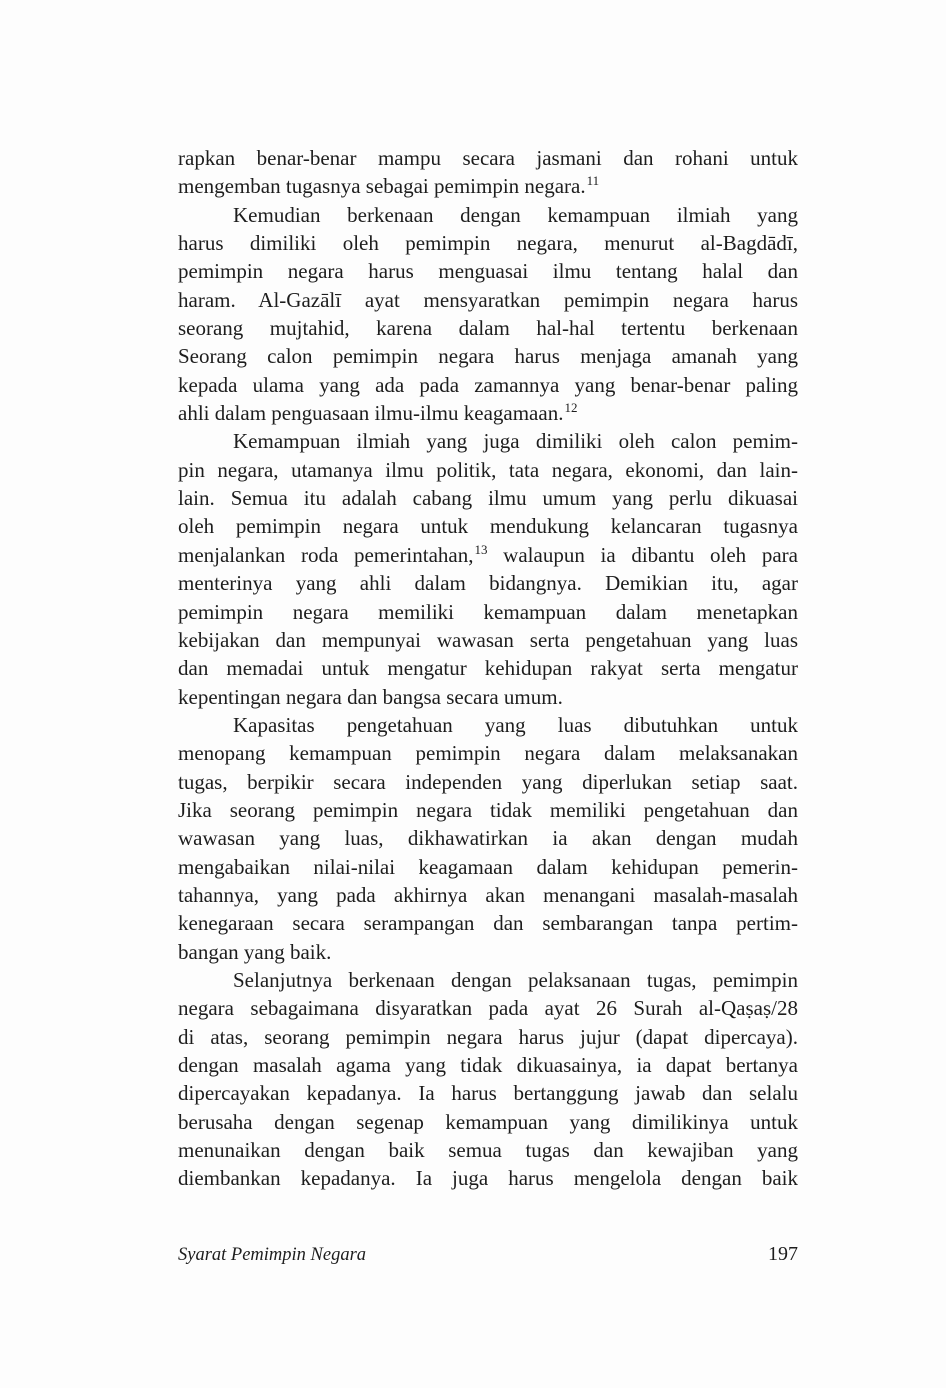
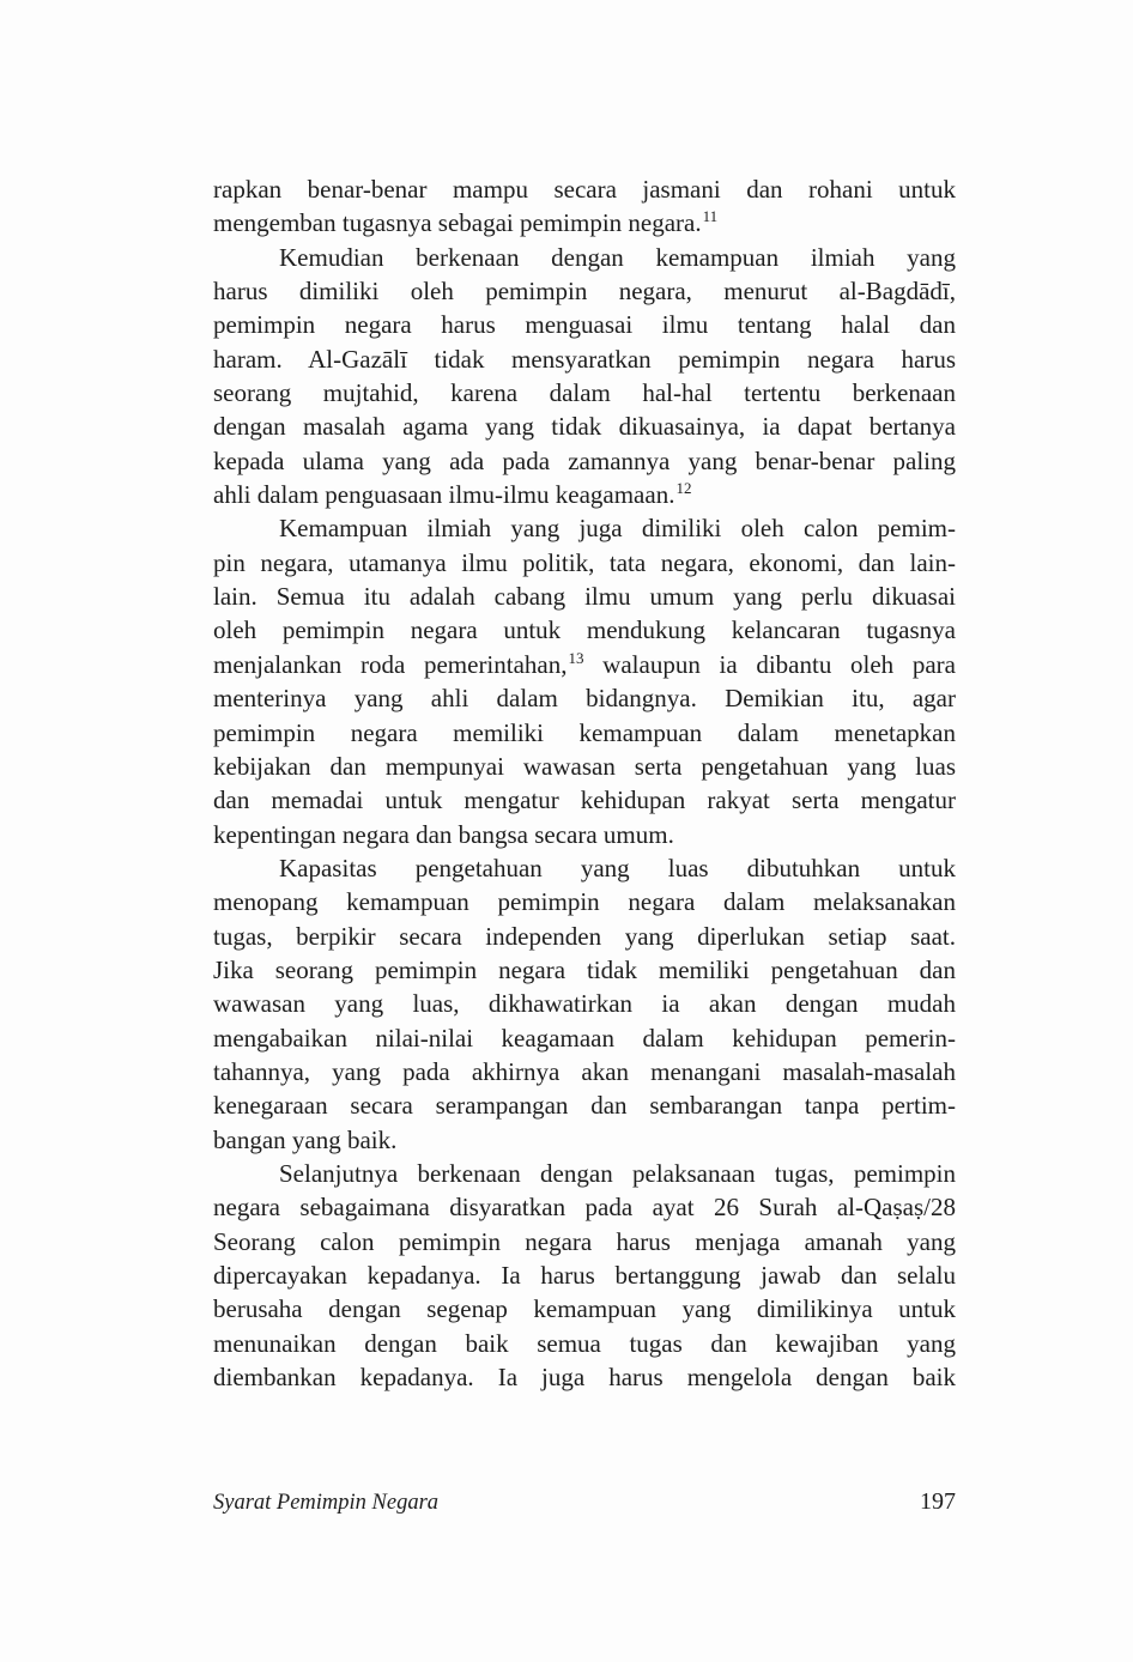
  rapkan benar-benar mampu secara jasmani dan rohani untuk
  mengemban tugasnya sebagai pemimpin negara.11
  Kemudian berkenaan dengan kemampuan ilmiah yang
  harus dimiliki oleh pemimpin negara, menurut al-Bagdādī,
  pemimpin negara harus menguasai ilmu tentang halal dan
- haram. Al-Gazālī ayat mensyaratkan pemimpin negara harus
+ haram. Al-Gazālī tidak mensyaratkan pemimpin negara harus
  seorang mujtahid, karena dalam hal-hal tertentu berkenaan
- Seorang calon pemimpin negara harus menjaga amanah yang
+ dengan masalah agama yang tidak dikuasainya, ia dapat bertanya
  kepada ulama yang ada pada zamannya yang benar-benar paling
  ahli dalam penguasaan ilmu-ilmu keagamaan.12
  Kemampuan ilmiah yang juga dimiliki oleh calon pemim-
  pin negara, utamanya ilmu politik, tata negara, ekonomi, dan lain-
  lain. Semua itu adalah cabang ilmu umum yang perlu dikuasai
  oleh pemimpin negara untuk mendukung kelancaran tugasnya
  menjalankan roda pemerintahan,13 walaupun ia dibantu oleh para
  menterinya yang ahli dalam bidangnya. Demikian itu, agar
  pemimpin negara memiliki kemampuan dalam menetapkan
  kebijakan dan mempunyai wawasan serta pengetahuan yang luas
  dan memadai untuk mengatur kehidupan rakyat serta mengatur
  kepentingan negara dan bangsa secara umum.
  Kapasitas pengetahuan yang luas dibutuhkan untuk
  menopang kemampuan pemimpin negara dalam melaksanakan
  tugas, berpikir secara independen yang diperlukan setiap saat.
  Jika seorang pemimpin negara tidak memiliki pengetahuan dan
  wawasan yang luas, dikhawatirkan ia akan dengan mudah
  mengabaikan nilai-nilai keagamaan dalam kehidupan pemerin-
  tahannya, yang pada akhirnya akan menangani masalah-masalah
  kenegaraan secara serampangan dan sembarangan tanpa pertim-
  bangan yang baik.
  Selanjutnya berkenaan dengan pelaksanaan tugas, pemimpin
  negara sebagaimana disyaratkan pada ayat 26 Surah al-Qaṣaṣ/28
- di atas, seorang pemimpin negara harus jujur (dapat dipercaya).
- dengan masalah agama yang tidak dikuasainya, ia dapat bertanya
+ Seorang calon pemimpin negara harus menjaga amanah yang
  dipercayakan kepadanya. Ia harus bertanggung jawab dan selalu
  berusaha dengan segenap kemampuan yang dimilikinya untuk
  menunaikan dengan baik semua tugas dan kewajiban yang
  diembankan kepadanya. Ia juga harus mengelola dengan baik
  Syarat Pemimpin Negara
  197
